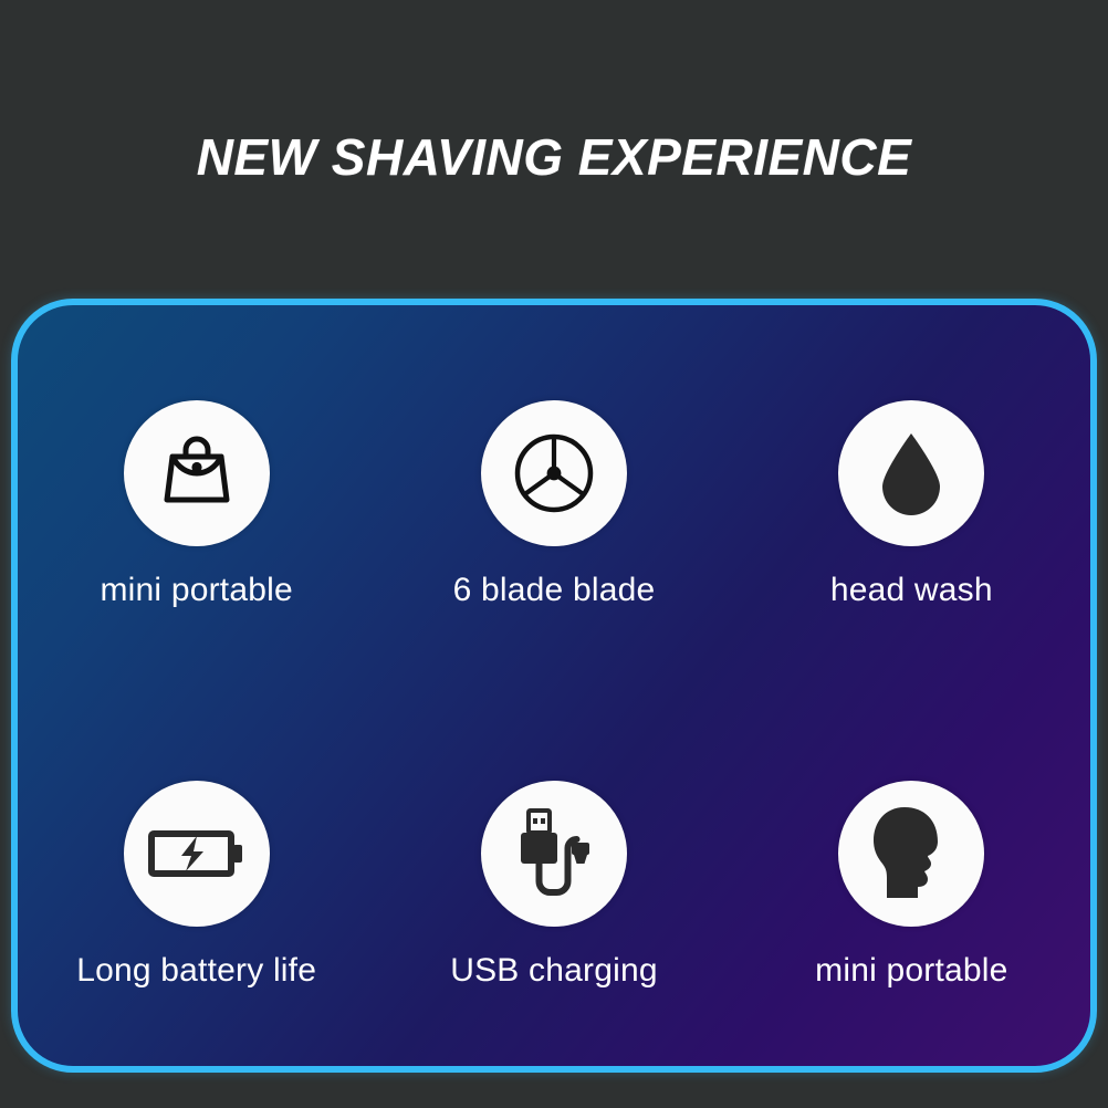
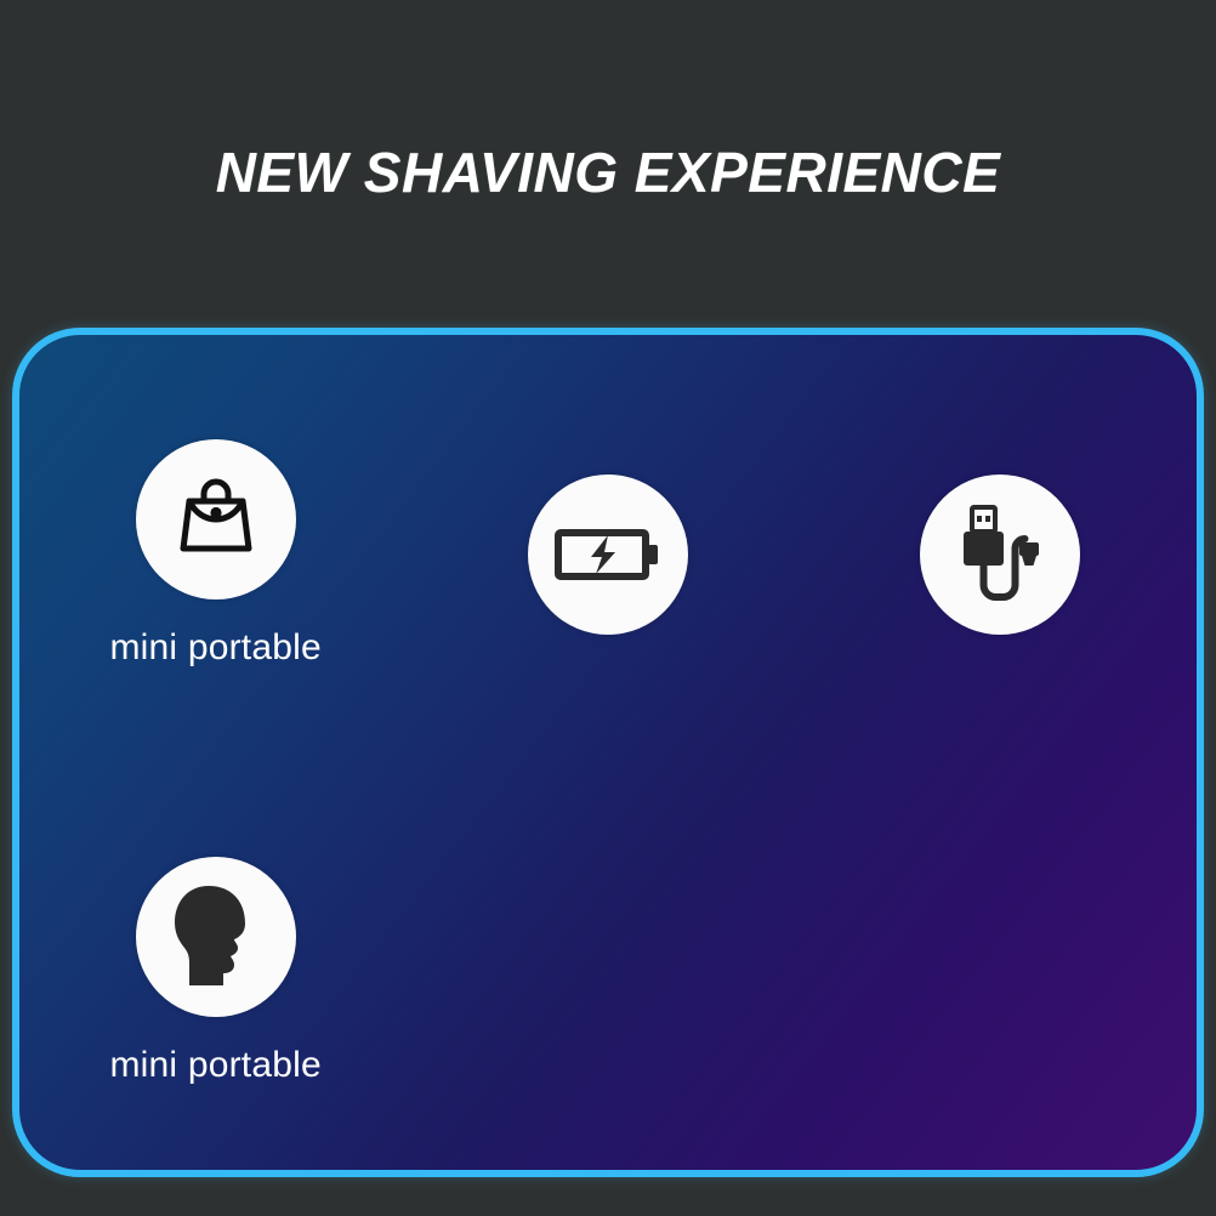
  NEW SHAVING EXPERIENCE
  mini portable
- 6 blade blade
- head wash
- Long battery life
- USB charging
  mini portable
